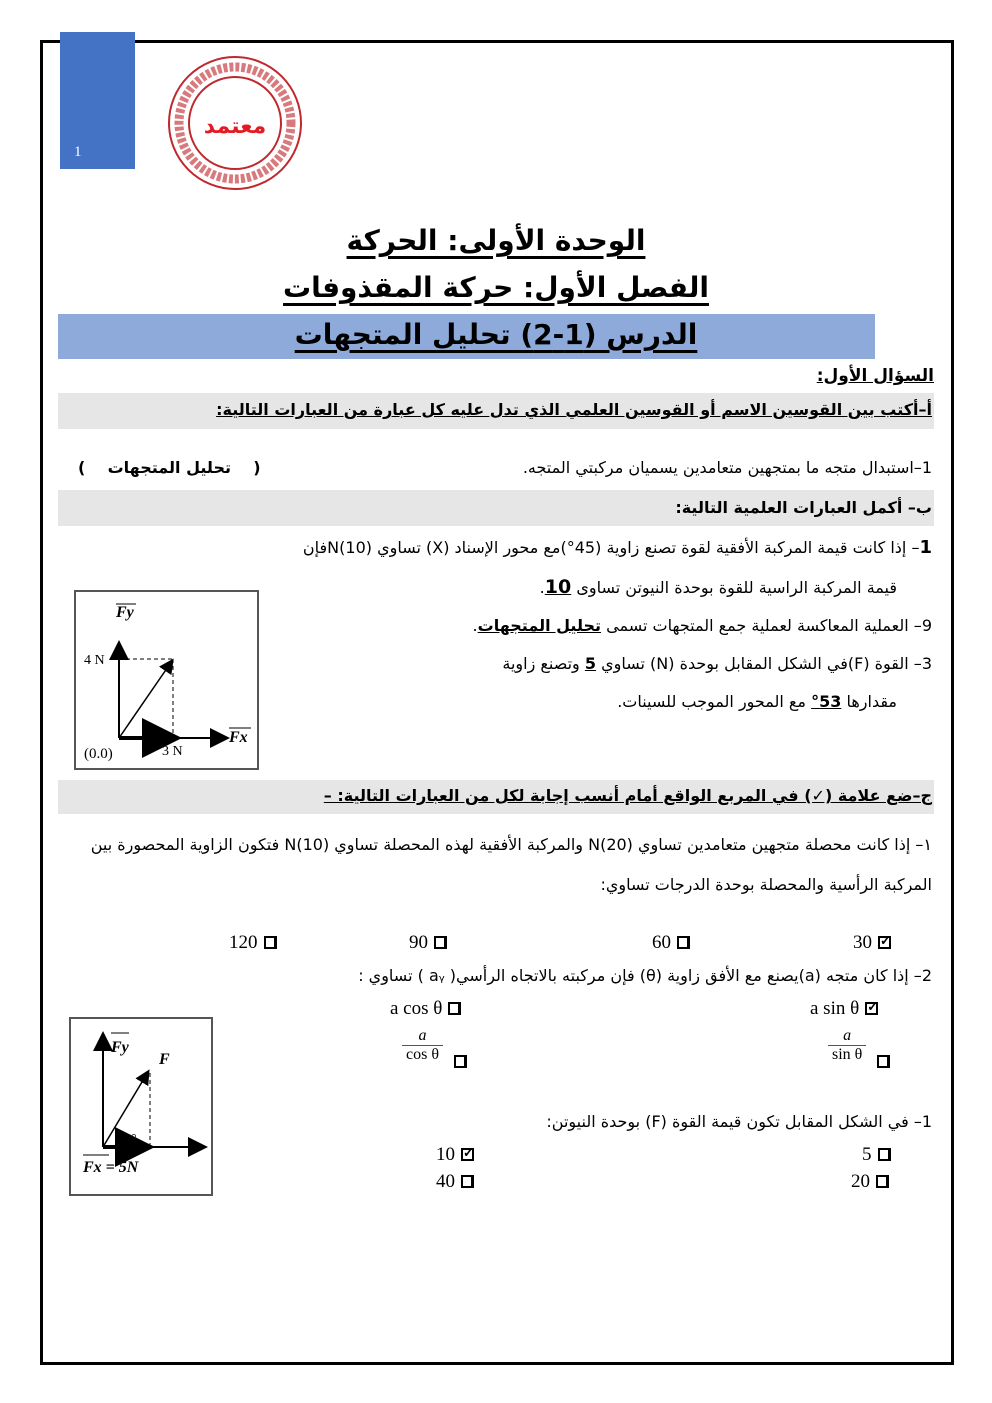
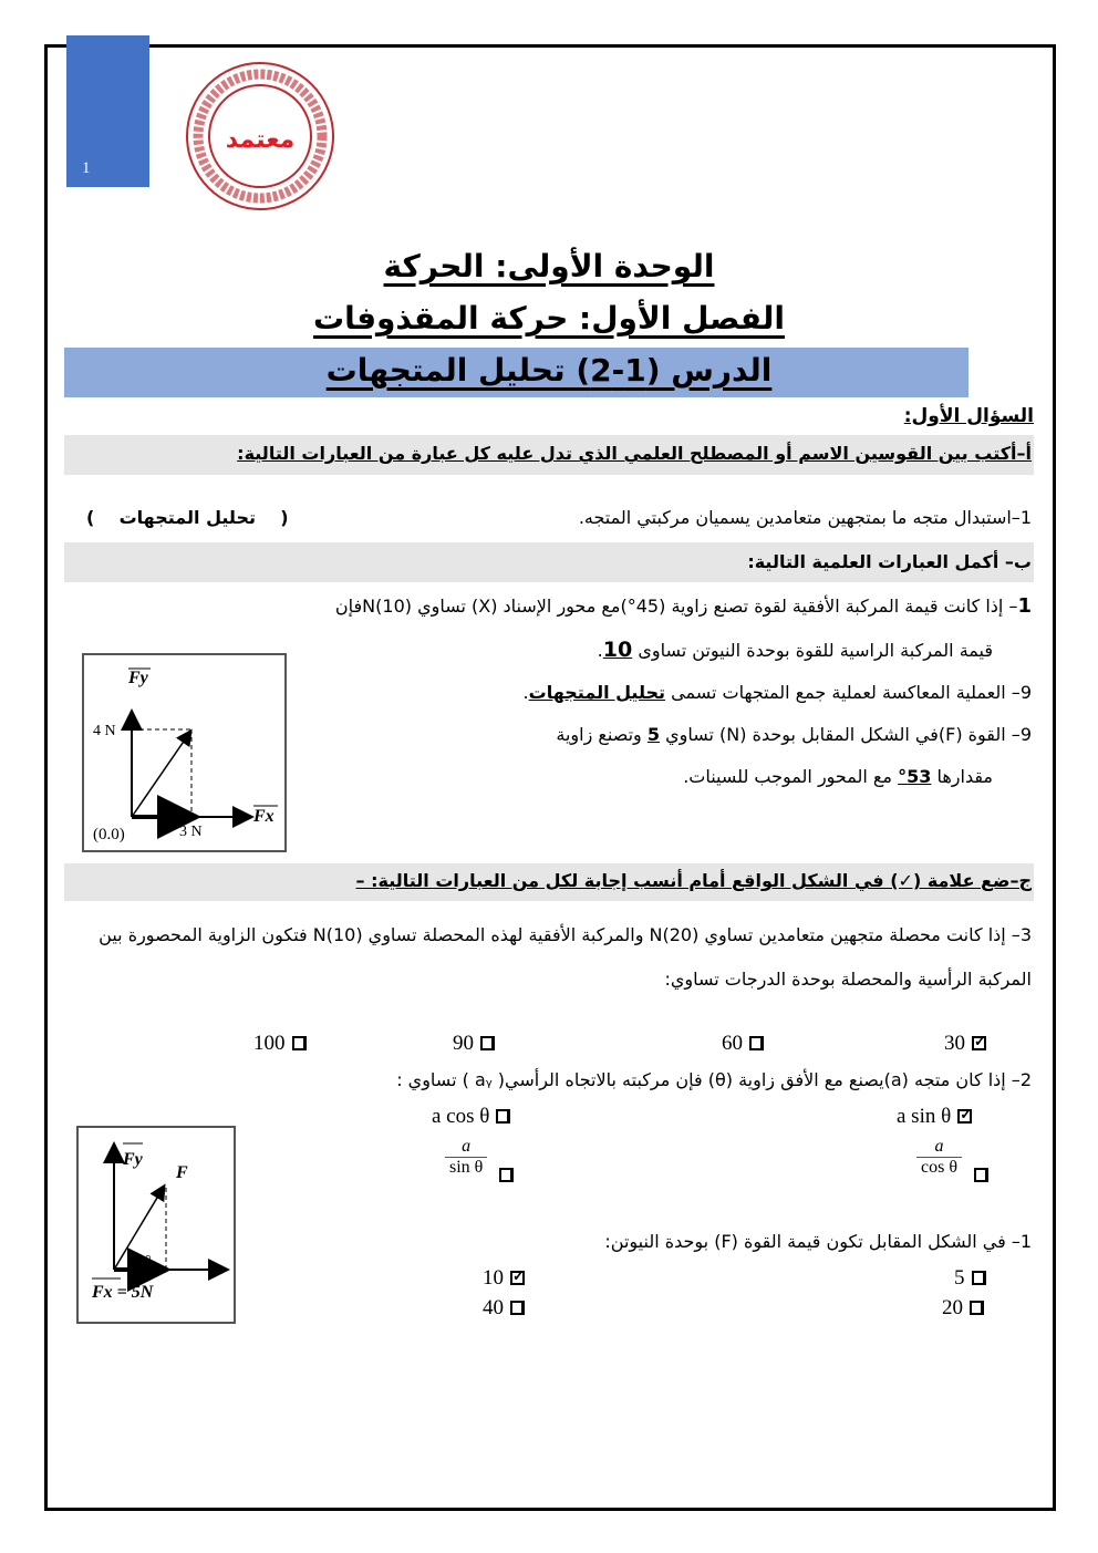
  1
  معتمد
  الوحدة الأولى: الحركة
  الفصل الأول: حركة المقذوفات
  الدرس (1-2) تحليل المتجهات
  السؤال الأول:
- أ–أكتب بين القوسين الاسم أو القوسين العلمي الذي تدل عليه كل عبارة من العبارات التالية:
+ أ–أكتب بين القوسين الاسم أو المصطلح العلمي الذي تدل عليه كل عبارة من العبارات التالية:
  1–استبدال متجه ما بمتجهين متعامدين يسميان مركبتي المتجه.
  ( تحليل المتجهات )
  ب– أكمل العبارات العلمية التالية:
  1– إذا كانت قيمة المركبة الأفقية لقوة تصنع زاوية (45°)مع محور الإسناد (X) تساوي N(10)فإن
  قيمة المركبة الراسية للقوة بوحدة النيوتن تساوى 10.
  9– العملية المعاكسة لعملية جمع المتجهات تسمى تحليل المتجهات.
- 3– القوة (F)في الشكل المقابل بوحدة (N) تساوي 5 وتصنع زاوية
+ 9– القوة (F)في الشكل المقابل بوحدة (N) تساوي 5 وتصنع زاوية
  مقدارها 53° مع المحور الموجب للسينات.
  Fy
  Fx
  4 N
  3 N
  (0.0)
- ج–ضع علامة (✓) في المربع الواقع أمام أنسب إجابة لكل من العبارات التالية: –
+ ج–ضع علامة (✓) في الشكل الواقع أمام أنسب إجابة لكل من العبارات التالية: –
- ١– إذا كانت محصلة متجهين متعامدين تساوي N(20) والمركبة الأفقية لهذه المحصلة تساوي N(10) فتكون الزاوية المحصورة بين المركبة الرأسية والمحصلة بوحدة الدرجات تساوي:
+ 3– إذا كانت محصلة متجهين متعامدين تساوي N(20) والمركبة الأفقية لهذه المحصلة تساوي N(10) فتكون الزاوية المحصورة بين المركبة الرأسية والمحصلة بوحدة الدرجات تساوي:
  30
  60
  90
- 120
+ 100
  2– إذا كان متجه (a)يصنع مع الأفق زاوية (θ) فإن مركبته بالاتجاه الرأسي( aᵧ ) تساوي :
  a sin θ
  a cos θ
  a
- sin θ
+ cos θ
  a
- cos θ
+ sin θ
  Fy
  F
  60°
  Fx = 5N
  1– في الشكل المقابل تكون قيمة القوة (F) بوحدة النيوتن:
  5
  10
  20
  40
